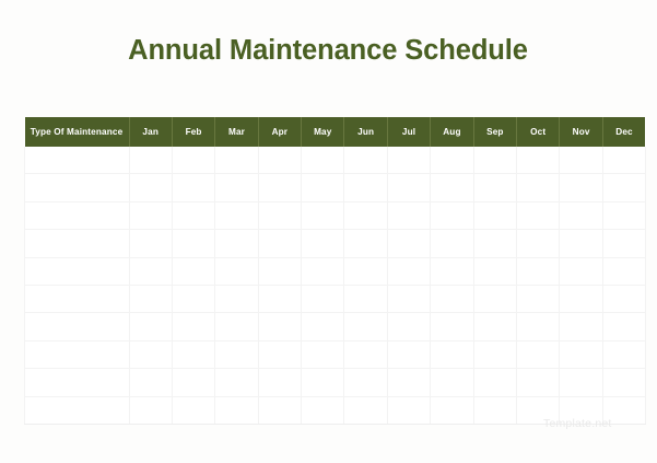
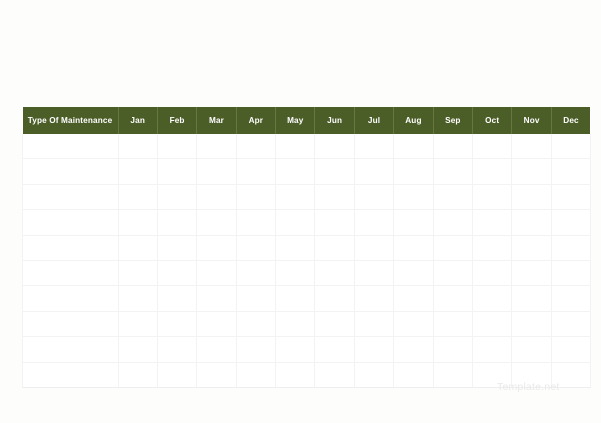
- Annual Maintenance Schedule
  Type Of Maintenance	Jan	Feb	Mar	Apr	May	Jun	Jul	Aug	Sep	Oct	Nov	Dec
